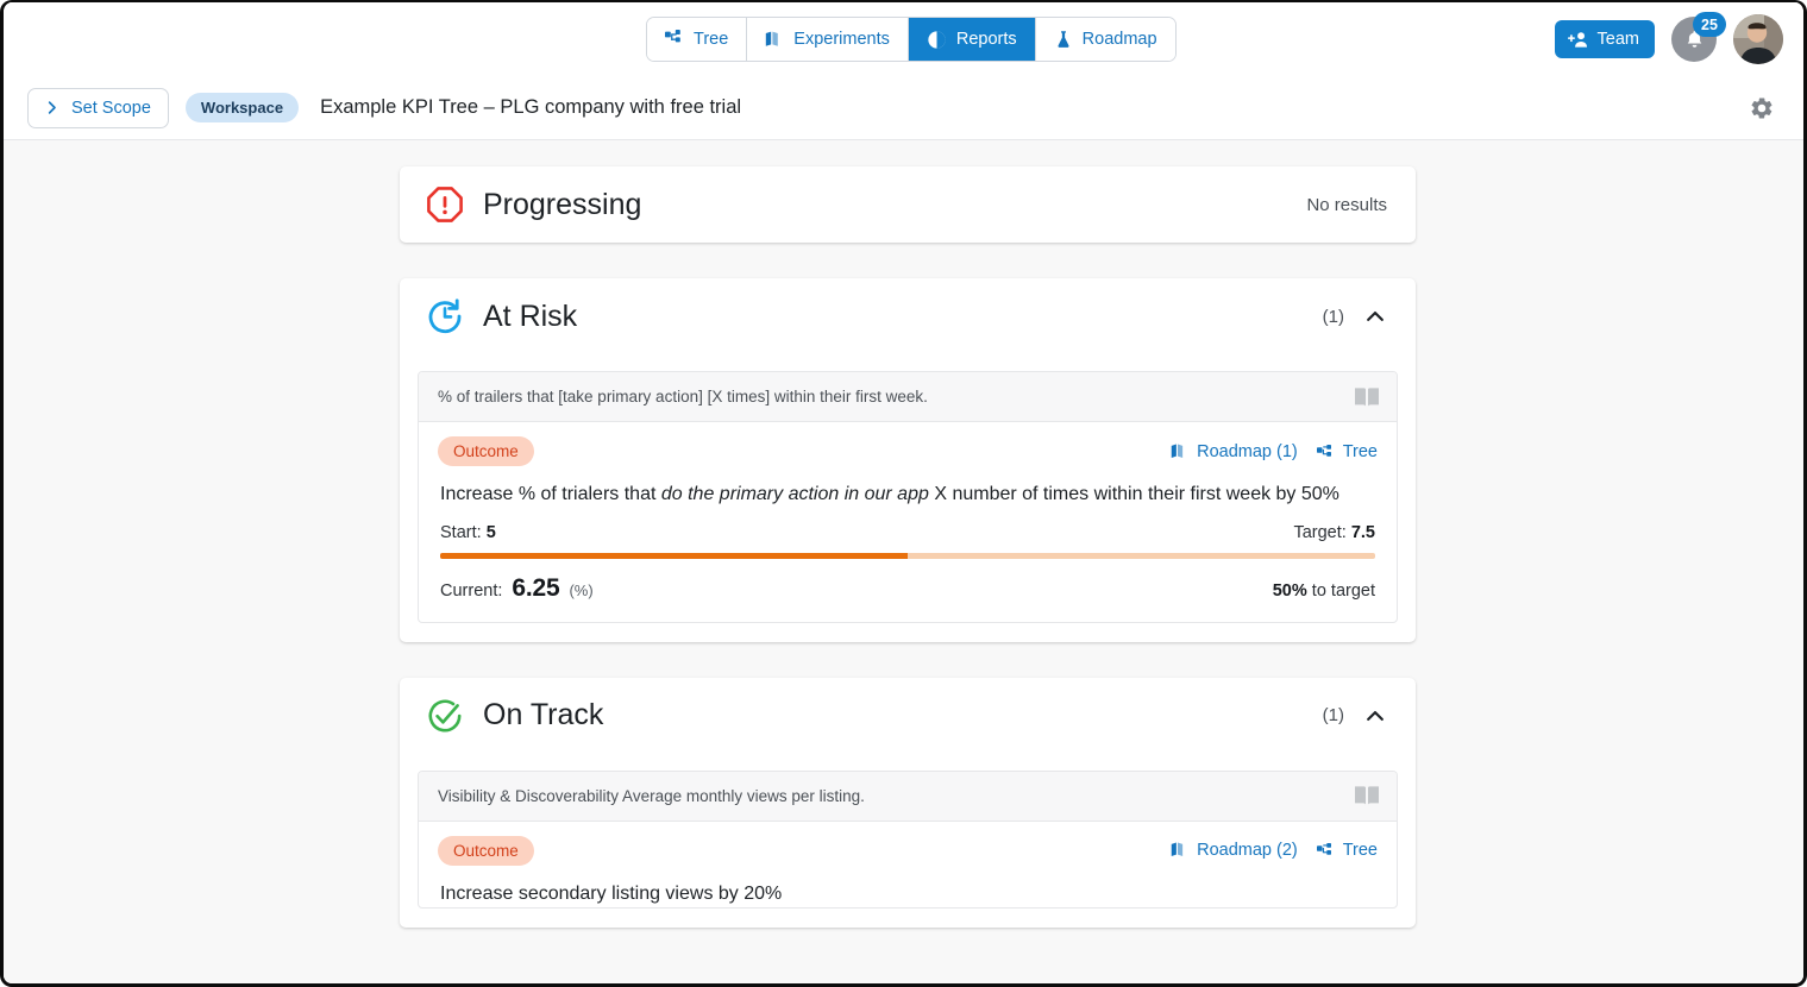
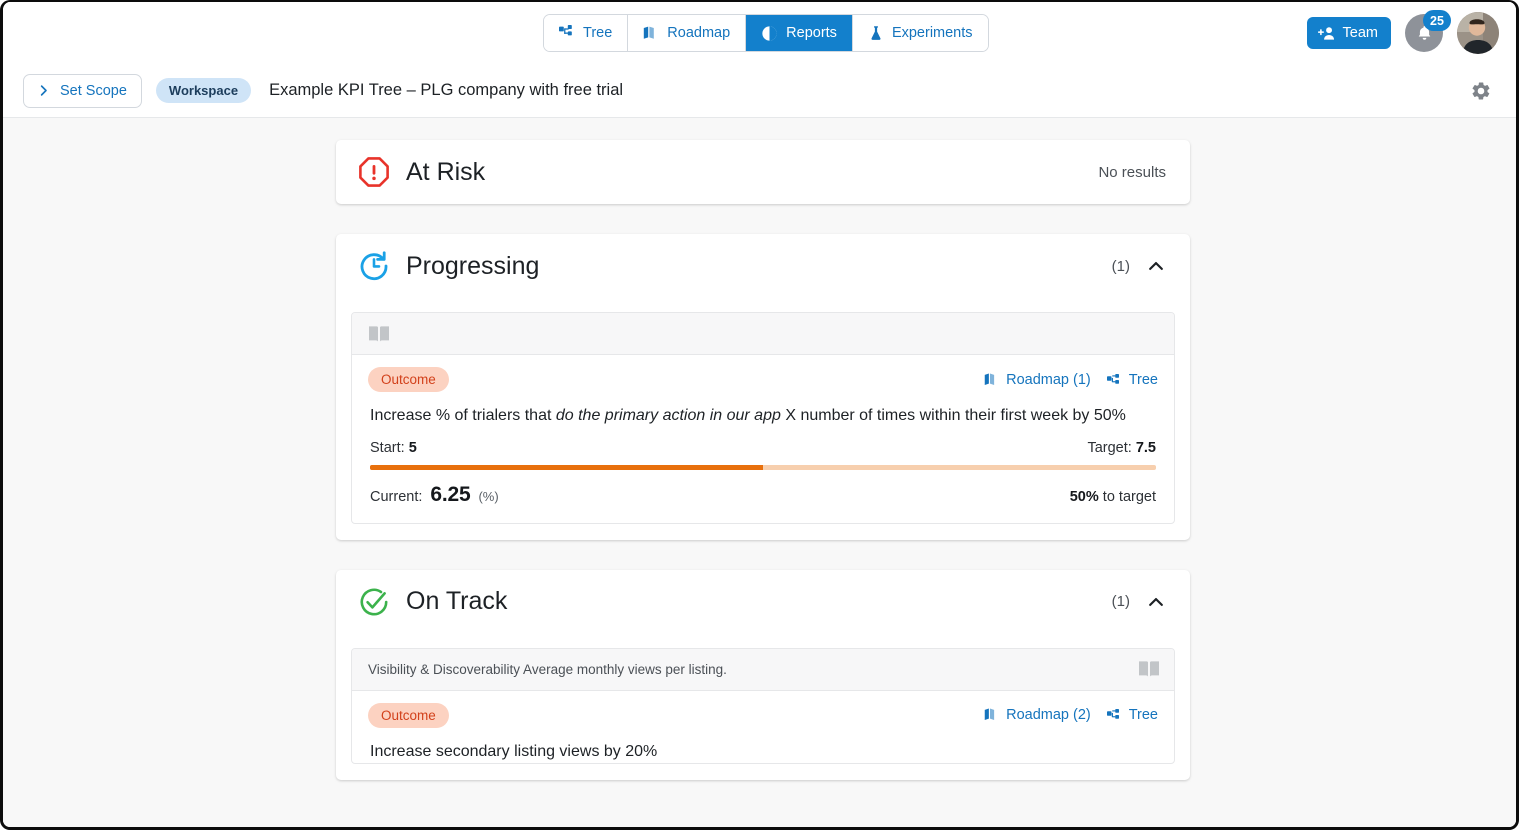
  Tree
- Experiments
+ Roadmap
  Reports
- Roadmap
+ Experiments
  Team
  25
  Set Scope
  Workspace
  Example KPI Tree – PLG company with free trial
- Progressing
+ At Risk
  No results
- At Risk
+ Progressing
  (1)
- % of trailers that [take primary action] [X times] within their first week.
  Outcome
  Roadmap (1)
  Tree
  Increase % of trialers that do the primary action in our app X number of times within their first week by 50%
  Start: 5
  Target: 7.5
  Current:
  6.25
  (%)
  50% to target
  On Track
  (1)
  Visibility & Discoverability Average monthly views per listing.
  Outcome
  Roadmap (2)
  Tree
  Increase secondary listing views by 20%
